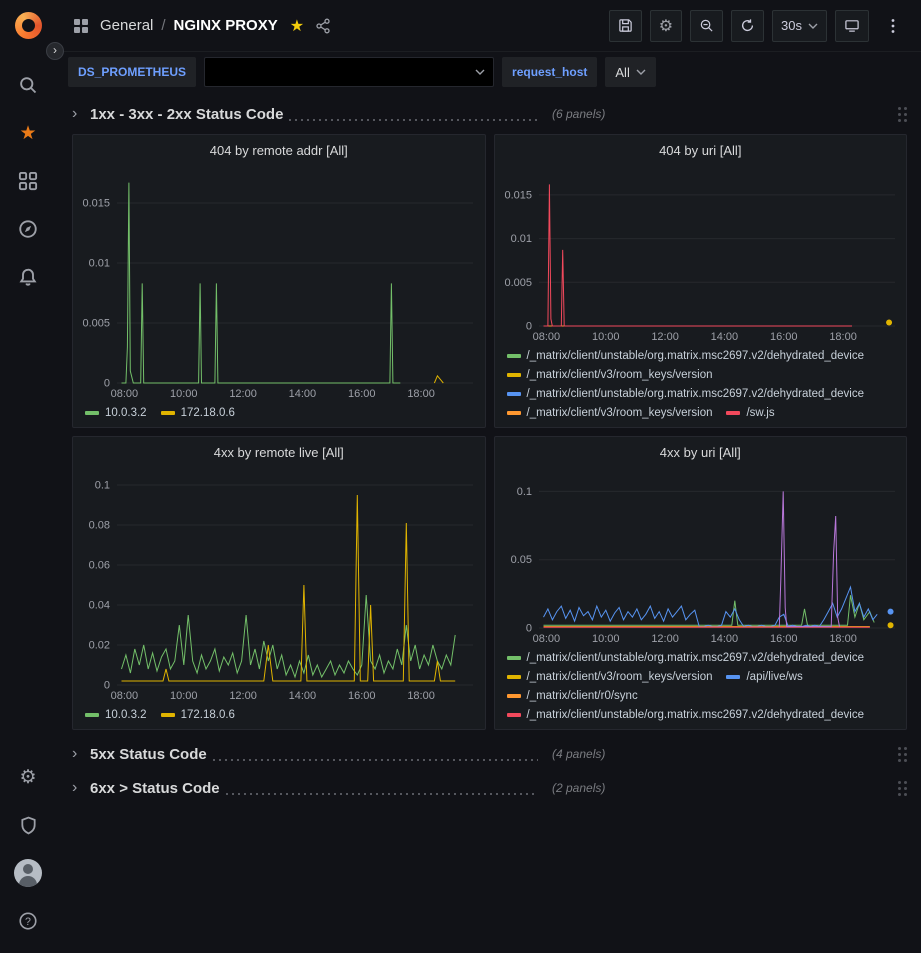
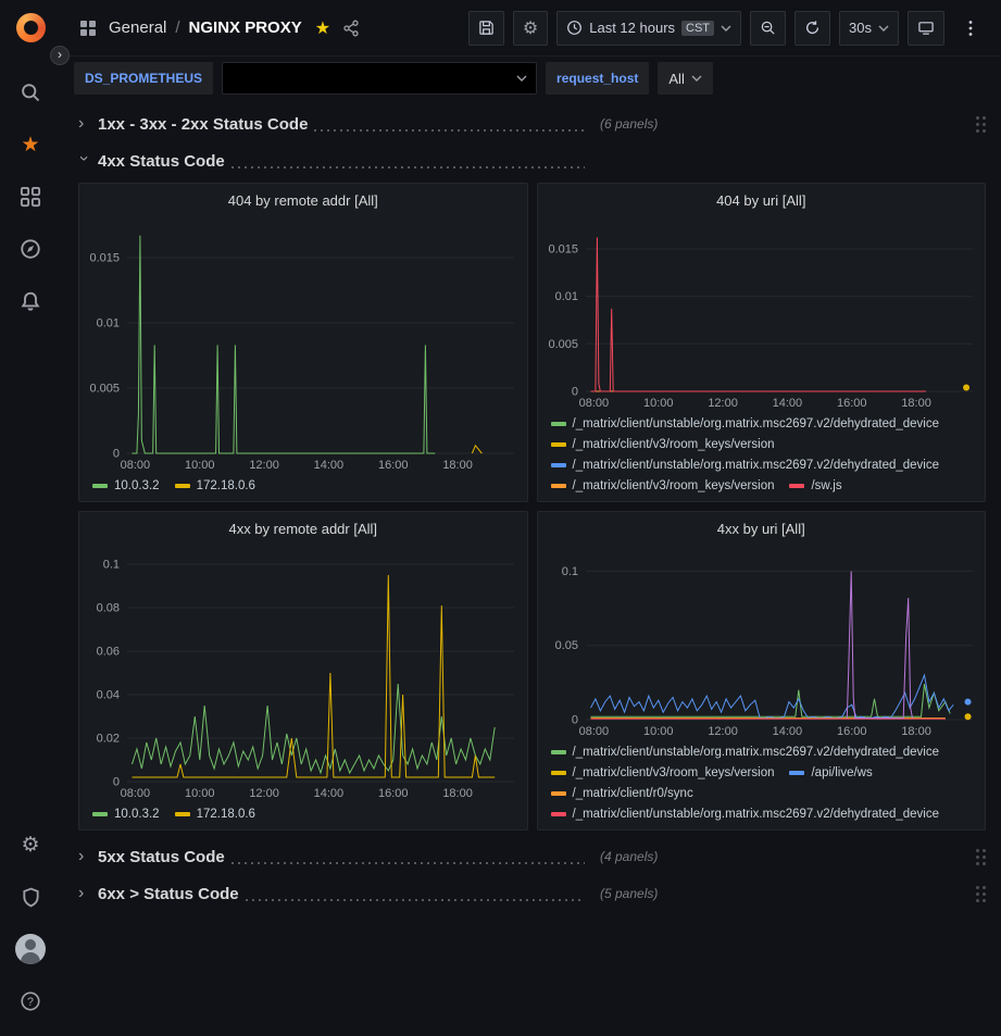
  ›
  ★
  ⚙
  ?
  General
  /
  NGINX PROXY
  ★
  ⚙
+ Last 12 hours
+ CST
  30s
  DS_PROMETHEUS
  request_host
  All
  ›
  1xx - 3xx - 2xx Status Code
  (6 panels)
+ 4xx Status Code
  404 by remote addr [All]
  0
  0.005
  0.01
  0.015
  08:00
  10:00
  12:00
  14:00
  16:00
  18:00
  10.0.3.2
  172.18.0.6
  404 by uri [All]
  0
  0.005
  0.01
  0.015
  08:00
  10:00
  12:00
  14:00
  16:00
  18:00
  /_matrix/client/unstable/org.matrix.msc2697.v2/dehydrated_device
  /_matrix/client/v3/room_keys/version
  /_matrix/client/unstable/org.matrix.msc2697.v2/dehydrated_device
  /_matrix/client/v3/room_keys/version
  /sw.js
- 4xx by remote live [All]
+ 4xx by remote addr [All]
  0
  0.02
  0.04
  0.06
  0.08
  0.1
  08:00
  10:00
  12:00
  14:00
  16:00
  18:00
  10.0.3.2
  172.18.0.6
  4xx by uri [All]
  0
  0.05
  0.1
  08:00
  10:00
  12:00
  14:00
  16:00
  18:00
  /_matrix/client/unstable/org.matrix.msc2697.v2/dehydrated_device
  /_matrix/client/v3/room_keys/version
  /api/live/ws
  /_matrix/client/r0/sync
  /_matrix/client/unstable/org.matrix.msc2697.v2/dehydrated_device
  ›
  5xx Status Code
  (4 panels)
  ›
  6xx > Status Code
- (2 panels)
+ (5 panels)
